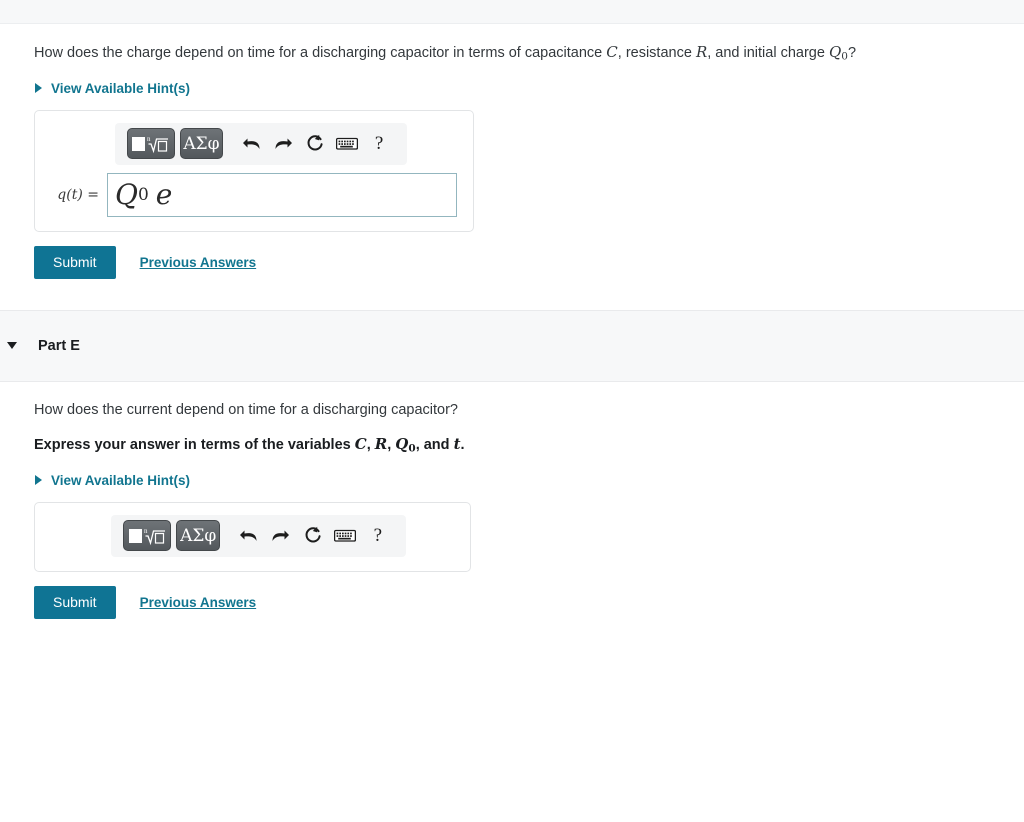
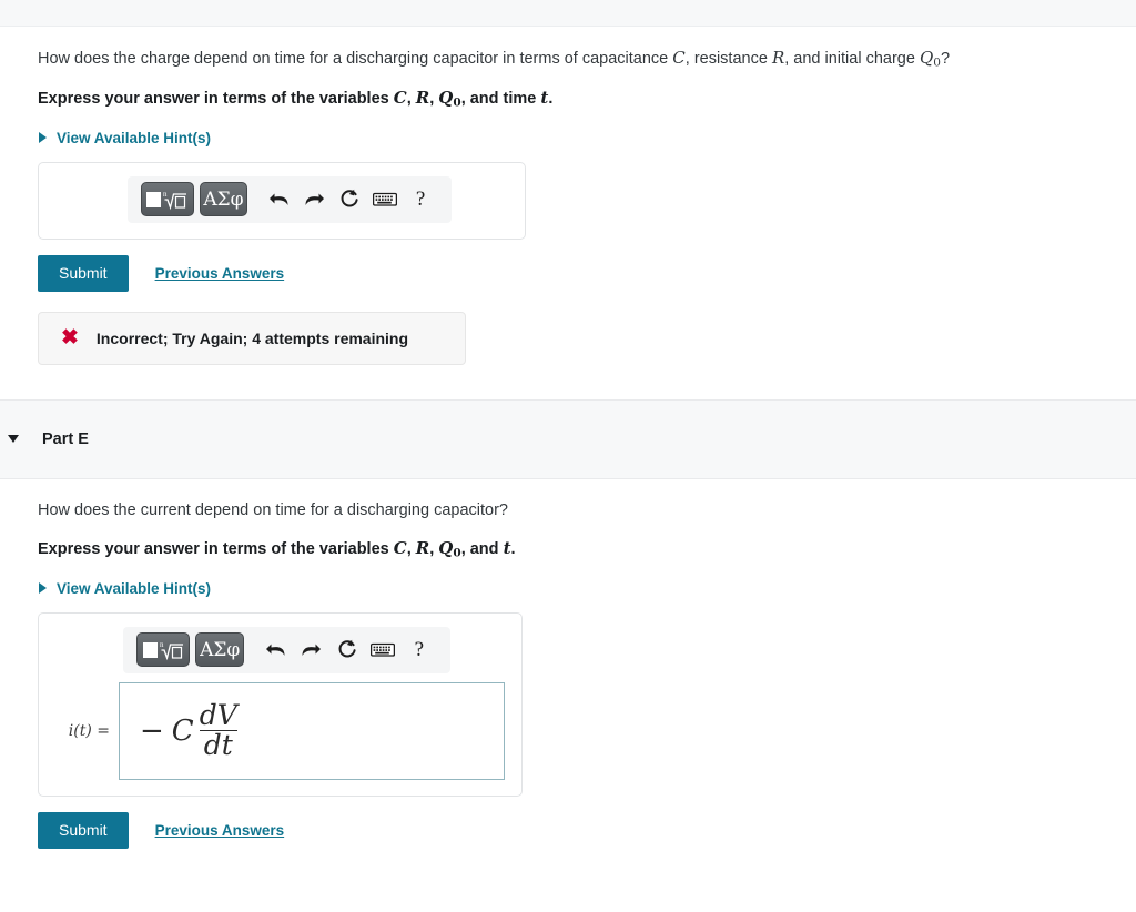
  How does the charge depend on time for a discharging capacitor in terms of capacitance C, resistance R, and initial charge Q0?
+ Express your answer in terms of the variables C, R, Q0, and time t.
  View Available Hint(s)
  n
  ΑΣφ
  ?
- q(t) =
- Q
- 0
- e
  Submit
  Previous Answers
+ ✖
+ Incorrect; Try Again; 4 attempts remaining
  Part E
  How does the current depend on time for a discharging capacitor?
  Express your answer in terms of the variables C, R, Q0, and t.
  View Available Hint(s)
  n
  ΑΣφ
  ?
+ i(t) =
+ −
+ C
+ dV
+ dt
  Submit
  Previous Answers
